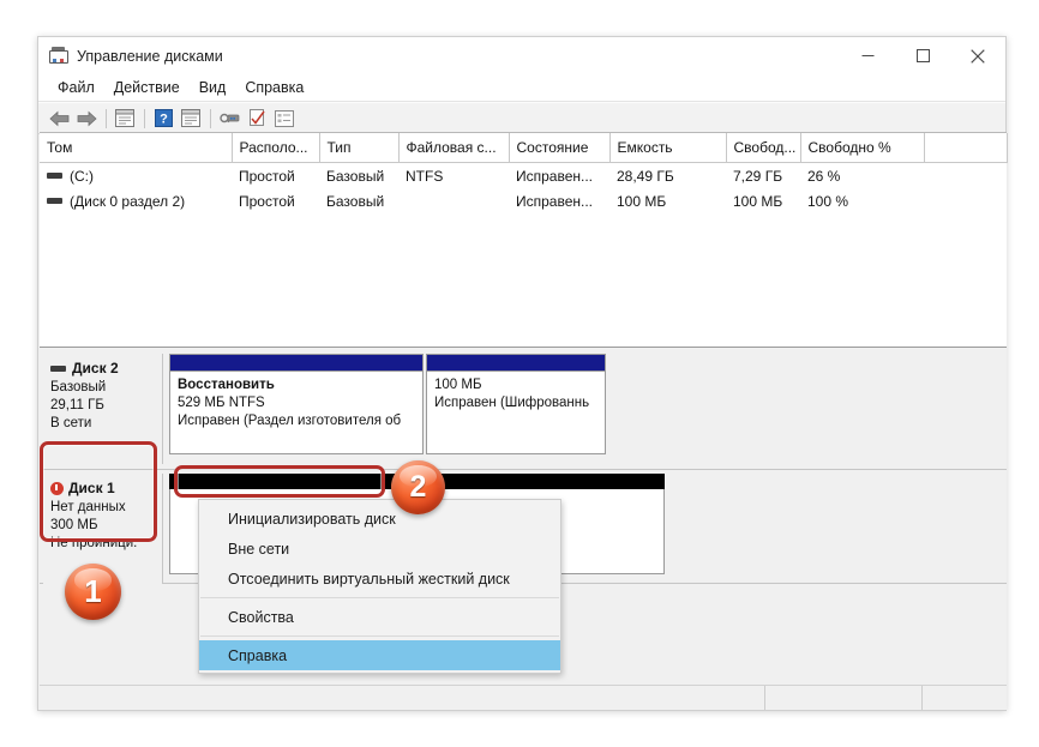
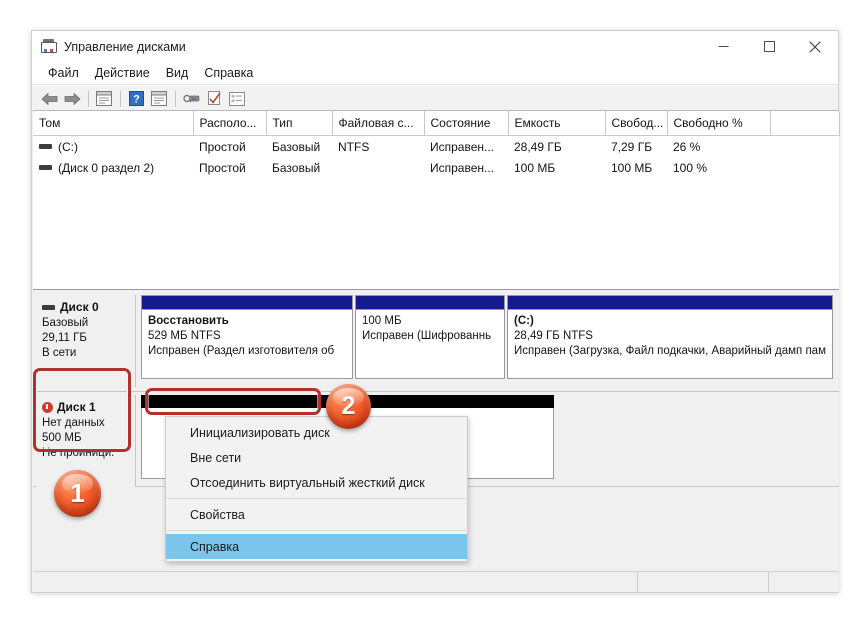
  Управление дисками
  Файл
  Действие
  Вид
  Справка
  ?
  Том	Располо...	Тип	Файловая с...	Состояние	Емкость	Свобод...	Свободно %
  (C:)	Простой	Базовый	NTFS	Исправен...	28,49 ГБ	7,29 ГБ	26 %
  (Диск 0 раздел 2)	Простой	Базовый		Исправен...	100 МБ	100 МБ	100 %
- Диск 2
+ Диск 0
  Базовый
  29,11 ГБ
  В сети
  Восстановить
  529 МБ NTFS
  Исправен (Раздел изготовителя об
  100 МБ
  Исправен (Шифрованнь
+ (C:)
+ 28,49 ГБ NTFS
+ Исправен (Загрузка, Файл подкачки, Аварийный дамп пам
  Диск 1
  Нет данных
- 300 МБ
+ 500 МБ
  Не проиници.
  Инициализировать диск
  Вне сети
  Отсоединить виртуальный жесткий диск
  Свойства
  Справка
  1
  2
